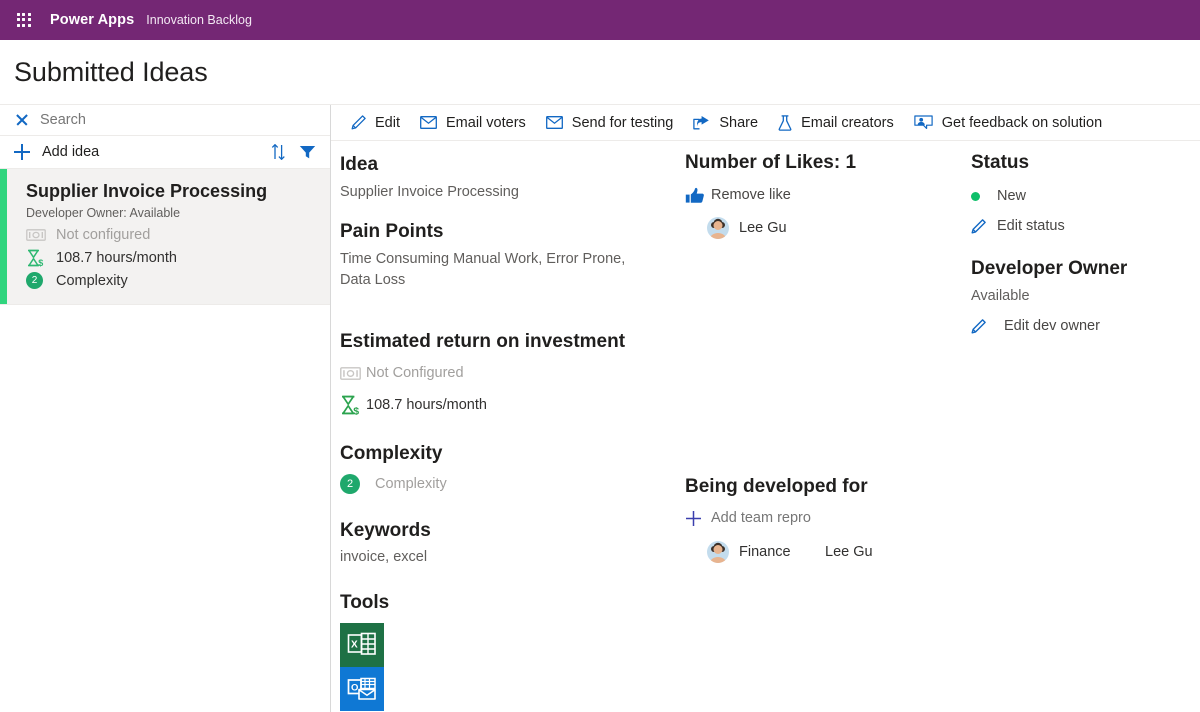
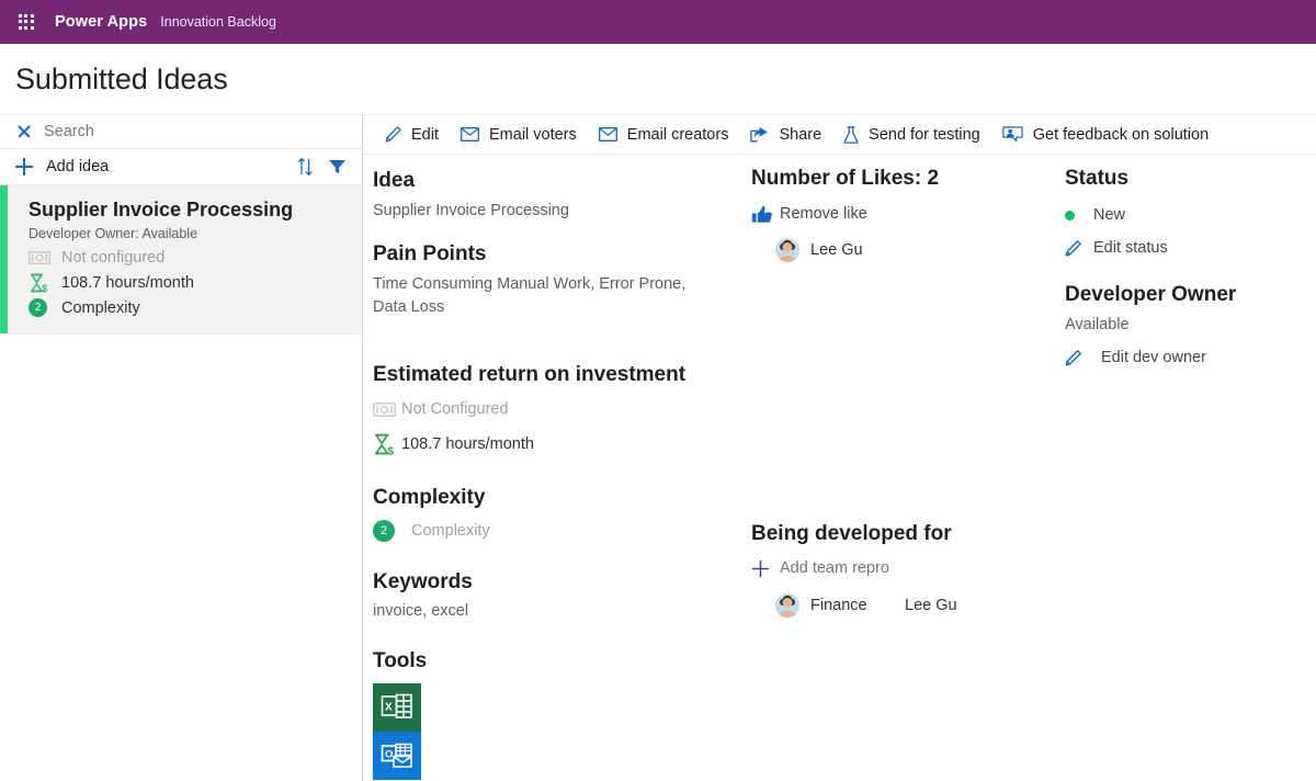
  Power Apps
  Innovation Backlog
  Submitted Ideas
  Search
  Add idea
  Supplier Invoice Processing
  Developer Owner: Available
  Not configured
  $
  108.7 hours/month
  2
  Complexity
  Edit
  Email voters
- Send for testing
+ Email creators
  Share
- Email creators
+ Send for testing
  Get feedback on solution
  Idea
  Supplier Invoice Processing
  Pain Points
  Time Consuming Manual Work, Error Prone, Data Loss
  Estimated return on investment
  Not Configured
  $
  108.7 hours/month
  Complexity
  2
  Complexity
  Keywords
  invoice, excel
  Tools
  X
  O
- Number of Likes: 1
+ Number of Likes: 2
  Remove like
  Lee Gu
  Being developed for
  Add team repro
  Finance
  Lee Gu
  Status
  New
  Edit status
  Developer Owner
  Available
  Edit dev owner
